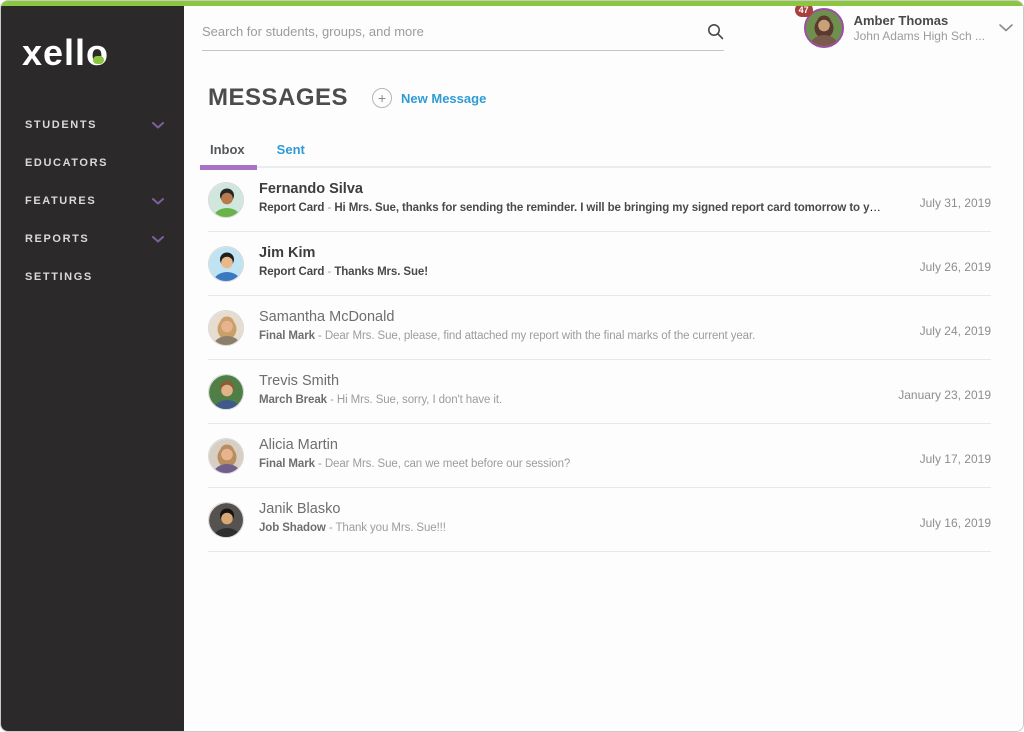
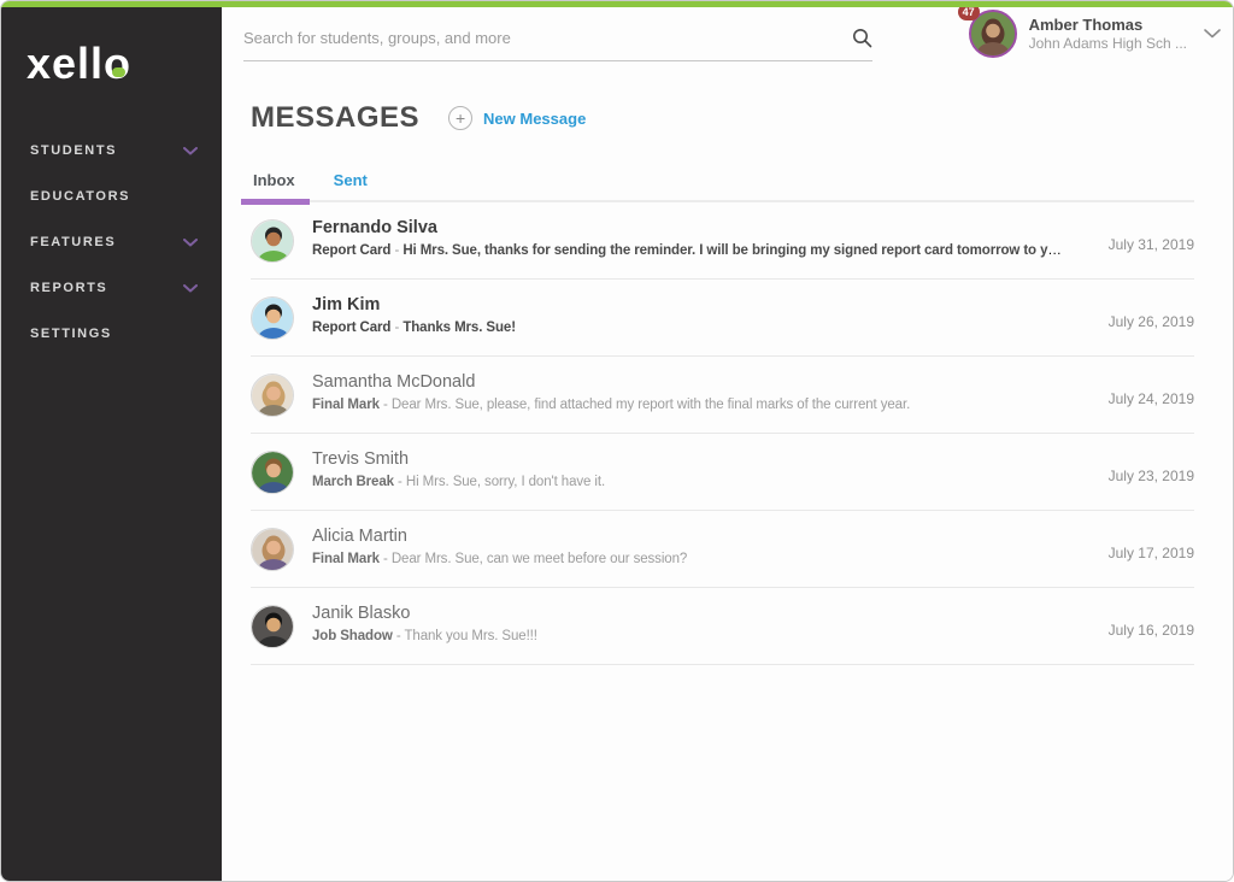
  xello
  STUDENTS
  EDUCATORS
  FEATURES
  REPORTS
  SETTINGS
  Search for students, groups, and more
  47
  Amber Thomas
  John Adams High Sch ...
  MESSAGES
  +
  New Message
  Inbox
  Sent
  Fernando Silva
  Report Card - Hi Mrs. Sue, thanks for sending the reminder. I will be bringing my signed report card tomorrow to you
  July 31, 2019
  Jim Kim
  Report Card - Thanks Mrs. Sue!
  July 26, 2019
  Samantha McDonald
  Final Mark - Dear Mrs. Sue, please, find attached my report with the final marks of the current year.
  July 24, 2019
  Trevis Smith
  March Break - Hi Mrs. Sue, sorry, I don't have it.
- January 23, 2019
+ July 23, 2019
  Alicia Martin
  Final Mark - Dear Mrs. Sue, can we meet before our session?
  July 17, 2019
  Janik Blasko
  Job Shadow - Thank you Mrs. Sue!!!
  July 16, 2019
